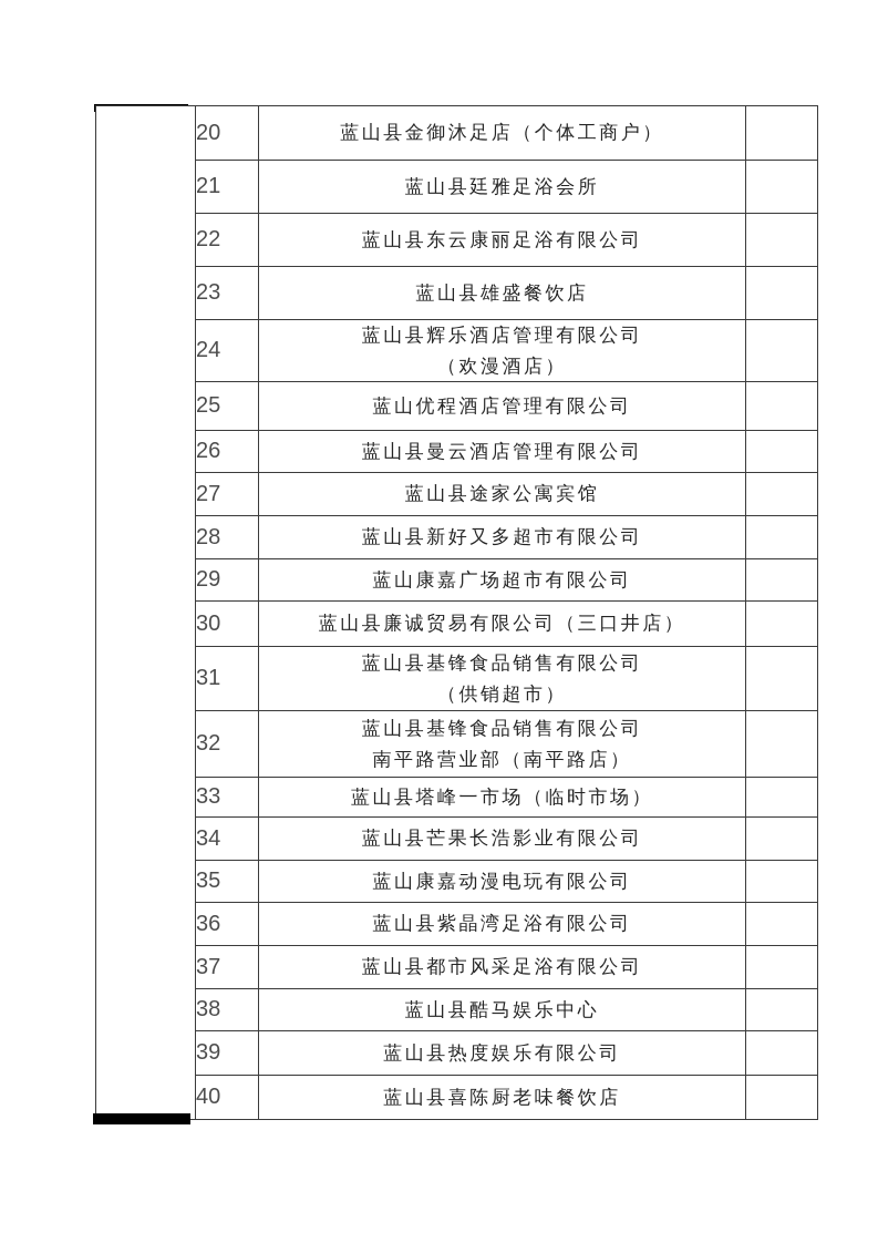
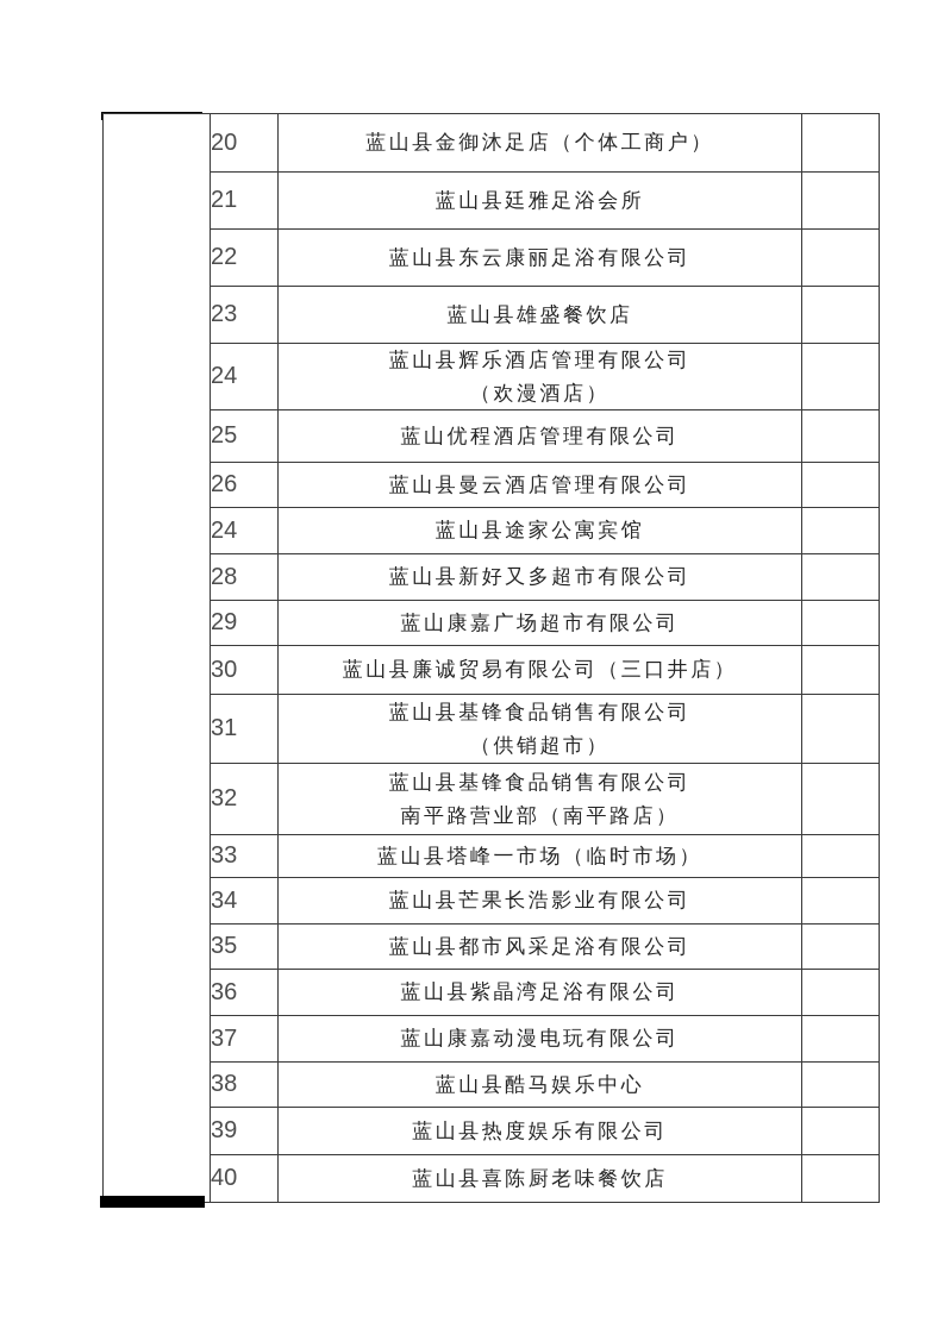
  	20	蓝山县金御沐足店（个体工商户）
  21	蓝山县廷雅足浴会所
  22	蓝山县东云康丽足浴有限公司
  23	蓝山县雄盛餐饮店
  24	蓝山县辉乐酒店管理有限公司 （欢漫酒店）
  25	蓝山优程酒店管理有限公司
  26	蓝山县曼云酒店管理有限公司
- 27	蓝山县途家公寓宾馆
+ 24	蓝山县途家公寓宾馆
  28	蓝山县新好又多超市有限公司
  29	蓝山康嘉广场超市有限公司
  30	蓝山县廉诚贸易有限公司（三口井店）
  31	蓝山县基锋食品销售有限公司 （供销超市）
  32	蓝山县基锋食品销售有限公司 南平路营业部（南平路店）
  33	蓝山县塔峰一市场（临时市场）
  34	蓝山县芒果长浩影业有限公司
- 35	蓝山康嘉动漫电玩有限公司
+ 35	蓝山县都市风采足浴有限公司
  36	蓝山县紫晶湾足浴有限公司
- 37	蓝山县都市风采足浴有限公司
+ 37	蓝山康嘉动漫电玩有限公司
  38	蓝山县酷马娱乐中心
  39	蓝山县热度娱乐有限公司
  40	蓝山县喜陈厨老味餐饮店
